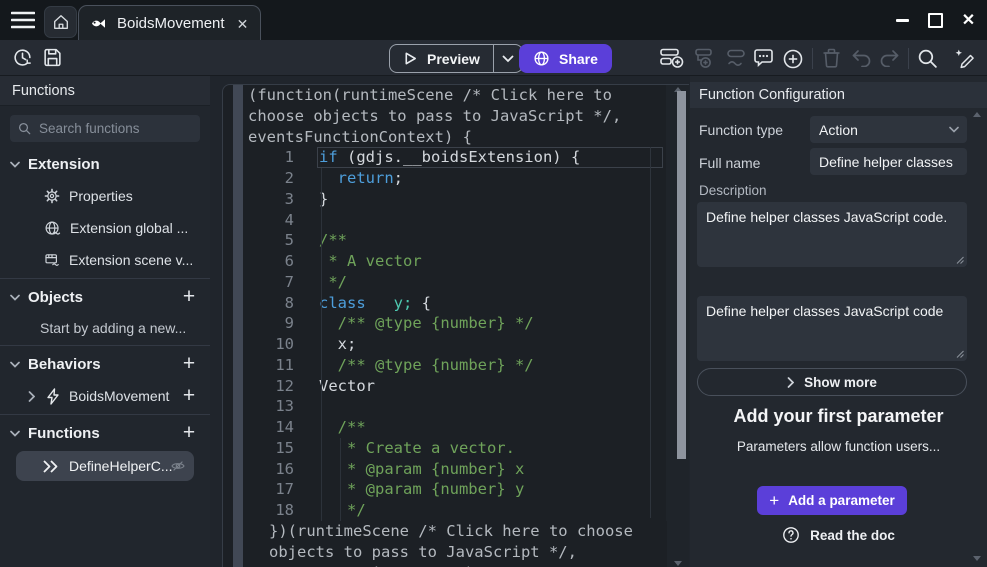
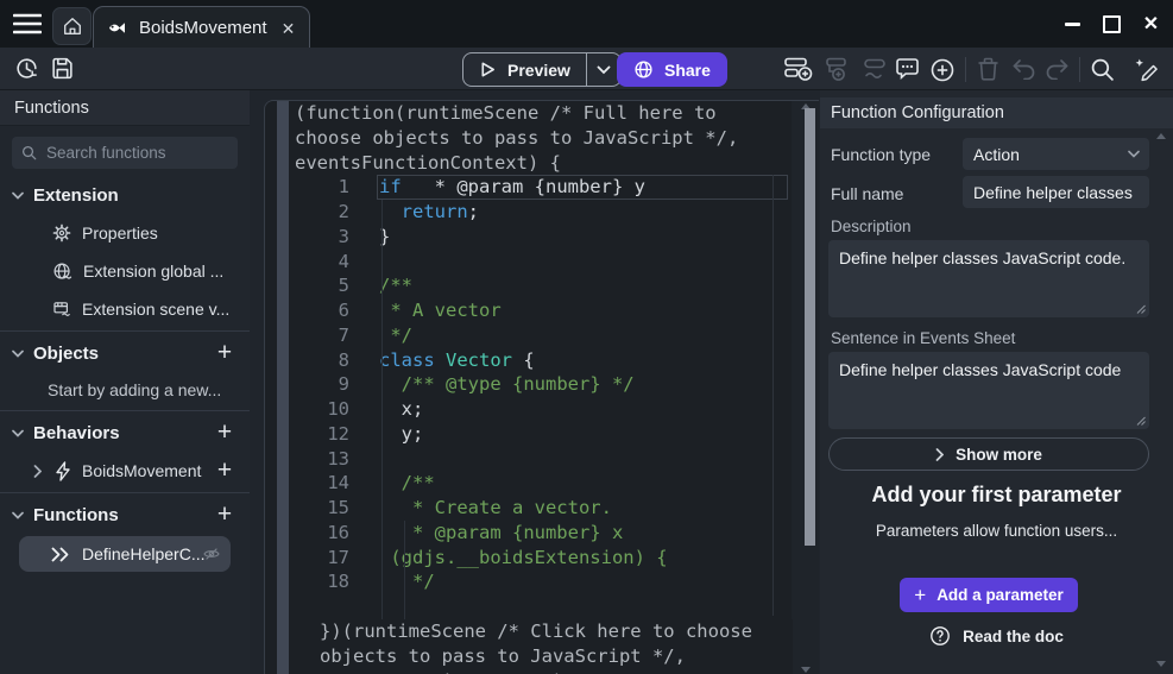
  BoidsMovement
  ✕
  ✕
  Preview
  Share
  Functions
  Search functions
  Extension
  Properties
  Extension global ...
  Extension scene v...
  Objects
  +
  Start by adding a new...
  Behaviors
  +
  BoidsMovement
  +
  Functions
  +
  DefineHelperC...
- (function(runtimeScene /* Click here to
+ (function(runtimeScene /* Full here to
  choose objects to pass to JavaScript */,
  eventsFunctionContext) {
- 1 if (gdjs.__boidsExtension) {
+ 1 if * @param {number} y
  2 return;
  3 }
  4
  5 /**
  6 * A vector
  7 */
- 8 class y; {
+ 8 class Vector {
  9 /** @type {number} */
  10 x;
- 11 /** @type {number} */
- 12 Vector
+ 12 y;
  13
  14 /**
  15 * Create a vector.
  16 * @param {number} x
- 17 * @param {number} y
+ 17 (gdjs.__boidsExtension) {
  18 */
  })(runtimeScene /* Click here to choose
  objects to pass to JavaScript */,
  Function Configuration
  Function type
  Action
  Full name
  Define helper classes
  Description
  Define helper classes JavaScript code.
+ Sentence in Events Sheet
  Define helper classes JavaScript code
  Show more
  Add your first parameter
  Parameters allow function users...
  +
  Add a parameter
  Read the doc
